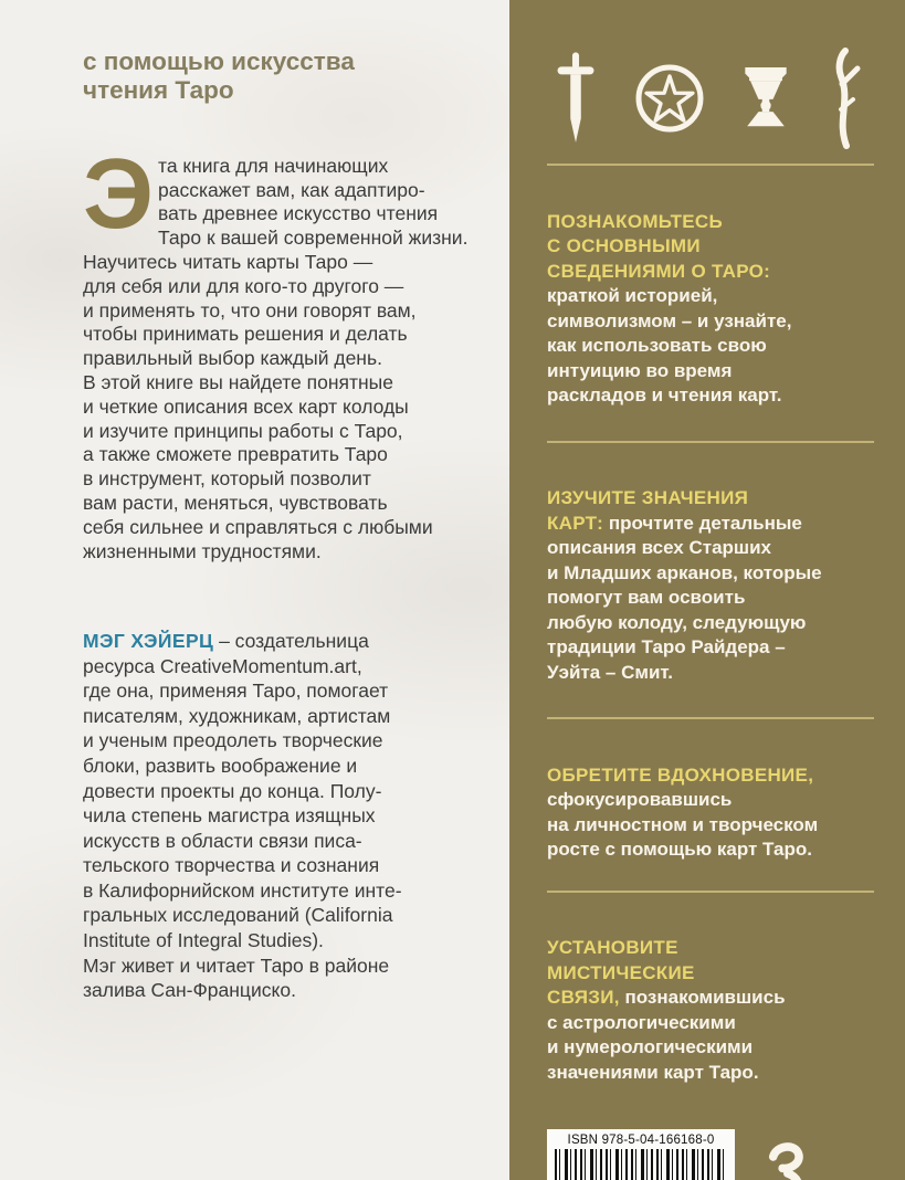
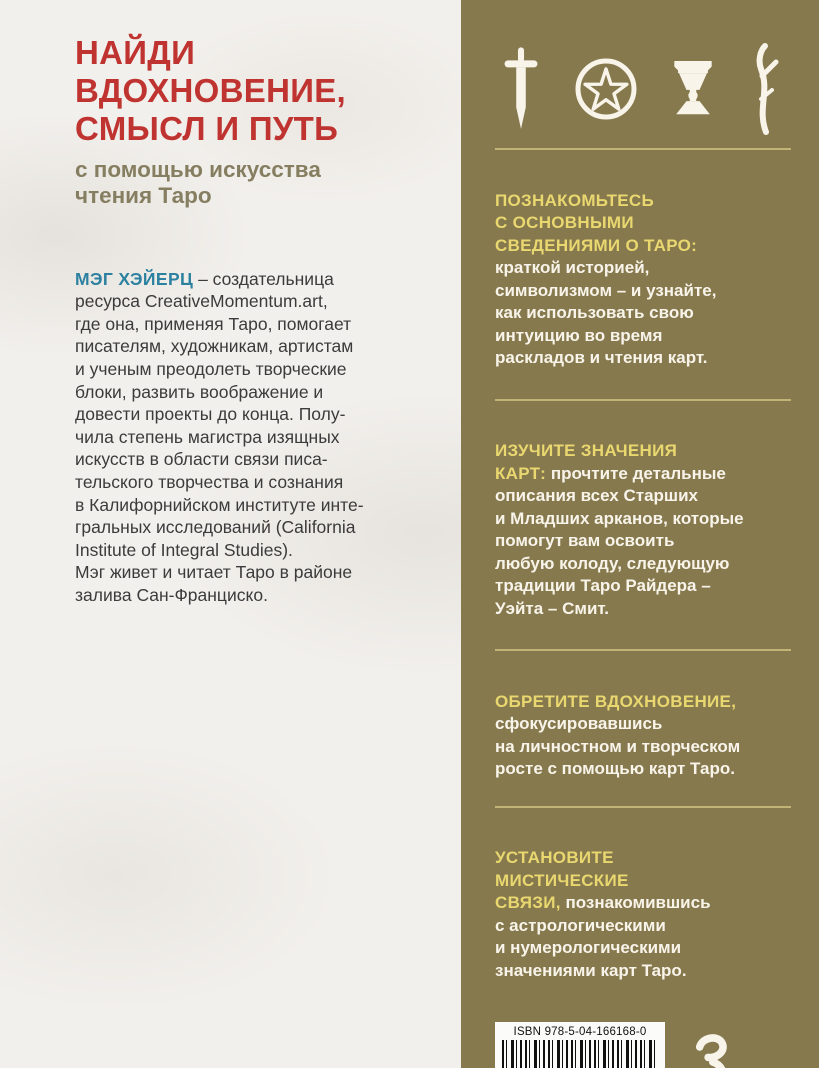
+ НАЙДИ
+ ВДОХНОВЕНИЕ,
+ СМЫСЛ И ПУТЬ
  с помощью искусства
  чтения Таро
- Э
- та книга для начинающих
- расскажет вам, как адаптиро-
- вать древнее искусство чтения
- Таро к вашей современной жизни.
- Научитесь читать карты Таро —
- для себя или для кого-то другого —
- и применять то, что они говорят вам,
- чтобы принимать решения и делать
- правильный выбор каждый день.
- В этой книге вы найдете понятные
- и четкие описания всех карт колоды
- и изучите принципы работы с Таро,
- а также сможете превратить Таро
- в инструмент, который позволит
- вам расти, меняться, чувствовать
- себя сильнее и справляться с любыми
- жизненными трудностями.
  МЭГ ХЭЙЕРЦ – создательница
  ресурса CreativeMomentum.art,
  где она, применяя Таро, помогает
  писателям, художникам, артистам
  и ученым преодолеть творческие
  блоки, развить воображение и
  довести проекты до конца. Полу-
  чила степень магистра изящных
  искусств в области связи писа-
  тельского творчества и сознания
  в Калифорнийском институте инте-
  гральных исследований (California
  Institute of Integral Studies).
  Мэг живет и читает Таро в районе
  залива Сан-Франциско.
  ПОЗНАКОМЬТЕСЬ
  С ОСНОВНЫМИ
  СВЕДЕНИЯМИ О ТАРО:
  краткой историей,
  символизмом – и узнайте,
  как использовать свою
  интуицию во время
  раскладов и чтения карт.
  ИЗУЧИТЕ ЗНАЧЕНИЯ
  КАРТ: прочтите детальные
  описания всех Старших
  и Младших арканов, которые
  помогут вам освоить
  любую колоду, следующую
  традиции Таро Райдера –
  Уэйта – Смит.
  ОБРЕТИТЕ ВДОХНОВЕНИЕ,
  сфокусировавшись
  на личностном и творческом
  росте с помощью карт Таро.
  УСТАНОВИТЕ
  МИСТИЧЕСКИЕ
  СВЯЗИ, познакомившись
  с астрологическими
  и нумерологическими
  значениями карт Таро.
  ISBN 978-5-04-166168-0
